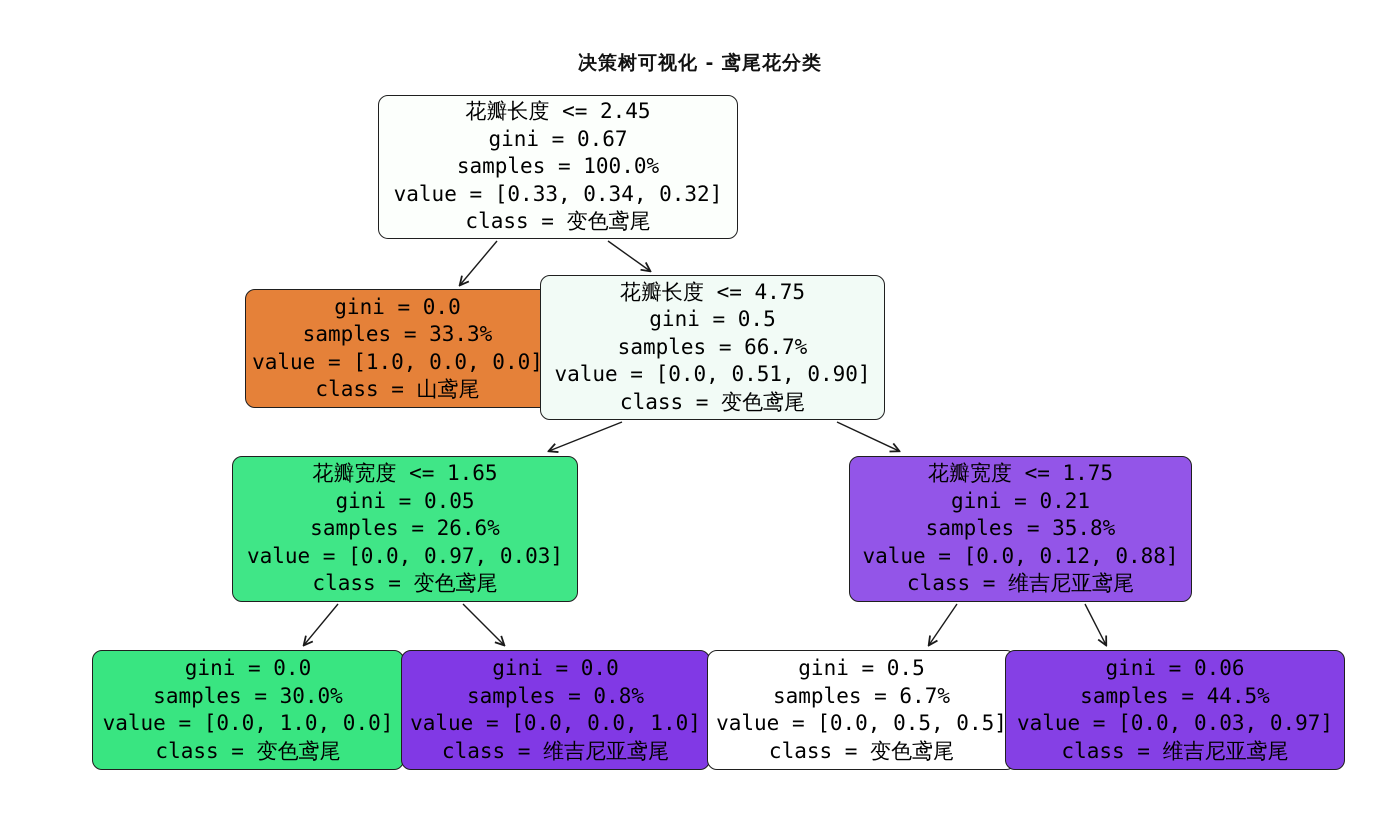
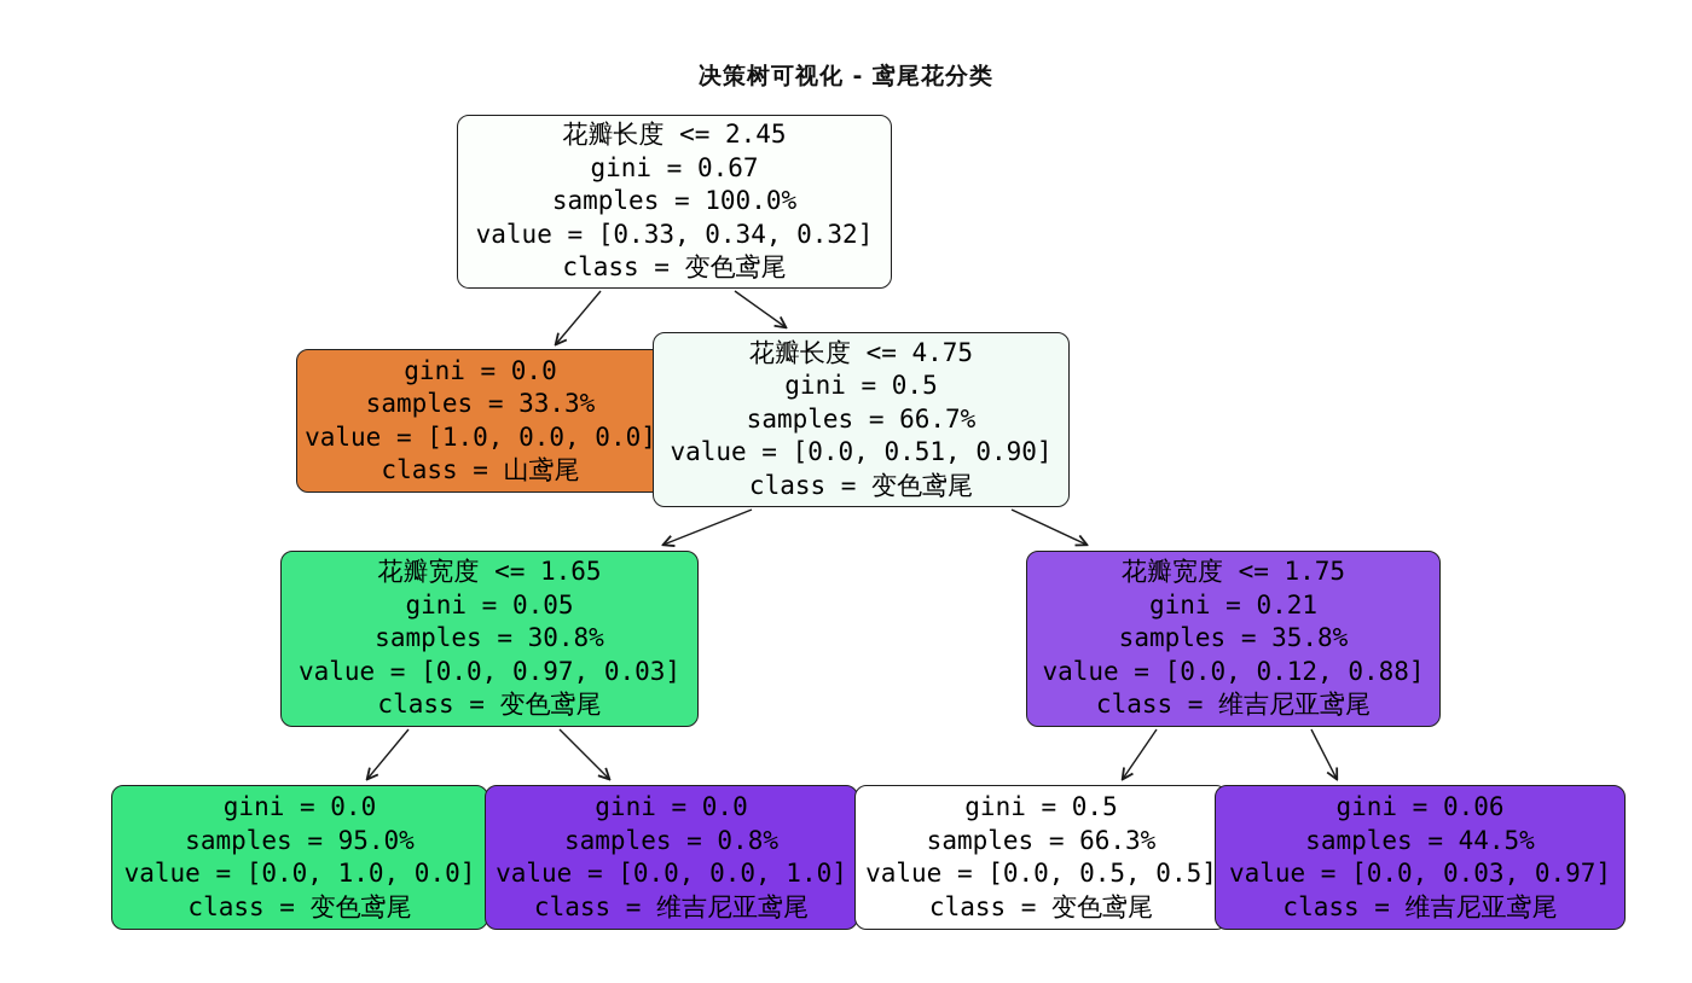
  决策树可视化 - 鸢尾花分类
  花瓣长度 <= 2.45
  gini = 0.67
  samples = 100.0%
  value = [0.33, 0.34, 0.32]
  class = 变色鸢尾
  gini = 0.0
  samples = 33.3%
  value = [1.0, 0.0, 0.0]
  class = 山鸢尾
  花瓣长度 <= 4.75
  gini = 0.5
  samples = 66.7%
  value = [0.0, 0.51, 0.90]
  class = 变色鸢尾
  花瓣宽度 <= 1.65
  gini = 0.05
- samples = 26.6%
+ samples = 30.8%
  value = [0.0, 0.97, 0.03]
  class = 变色鸢尾
  花瓣宽度 <= 1.75
  gini = 0.21
  samples = 35.8%
  value = [0.0, 0.12, 0.88]
  class = 维吉尼亚鸢尾
  gini = 0.0
- samples = 30.0%
+ samples = 95.0%
  value = [0.0, 1.0, 0.0]
  class = 变色鸢尾
  gini = 0.0
  samples = 0.8%
  value = [0.0, 0.0, 1.0]
  class = 维吉尼亚鸢尾
  gini = 0.5
- samples = 6.7%
+ samples = 66.3%
  value = [0.0, 0.5, 0.5]
  class = 变色鸢尾
  gini = 0.06
  samples = 44.5%
  value = [0.0, 0.03, 0.97]
  class = 维吉尼亚鸢尾
